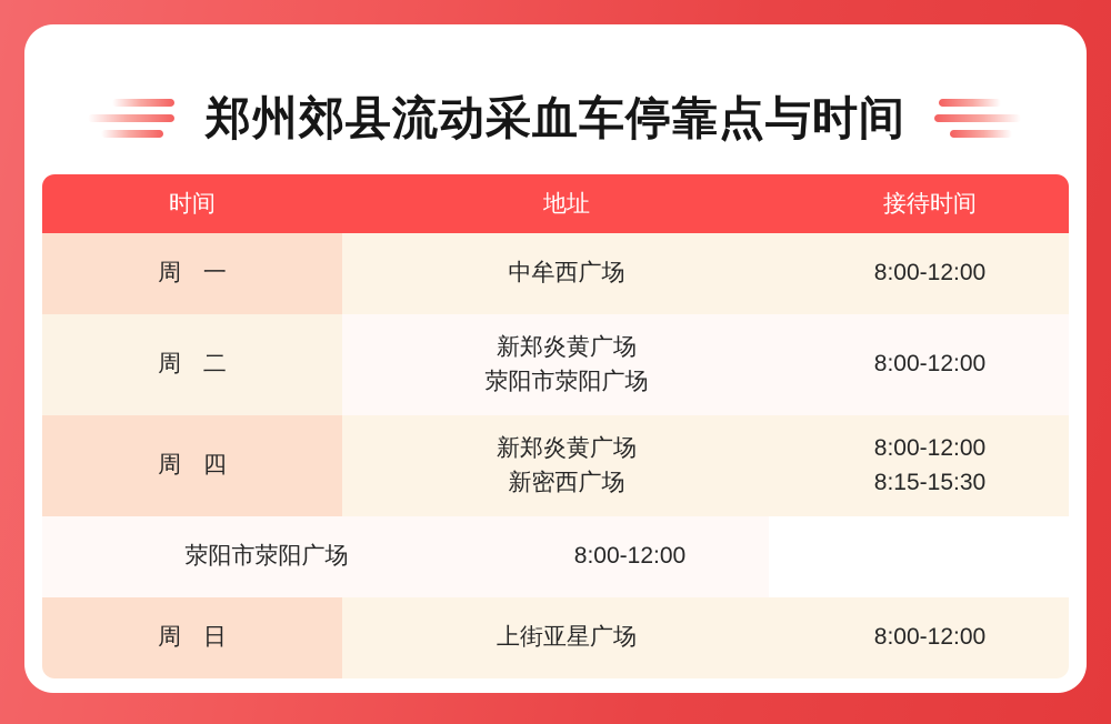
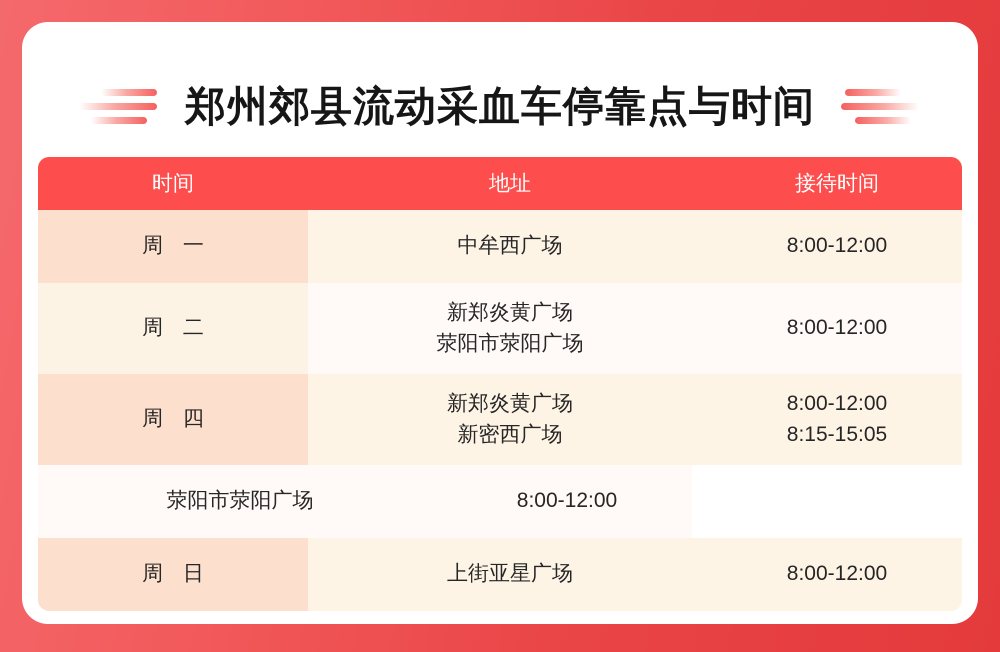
  郑州郊县流动采血车停靠点与时间
  时间
  地址
  接待时间
  周 一
  中牟西广场
  8:00-12:00
  周 二
  新郑炎黄广场
  荥阳市荥阳广场
  8:00-12:00
  周 四
  新郑炎黄广场
  新密西广场
  8:00-12:00
- 8:15-15:30
+ 8:15-15:05
  荥阳市荥阳广场
  8:00-12:00
  周 日
  上街亚星广场
  8:00-12:00
